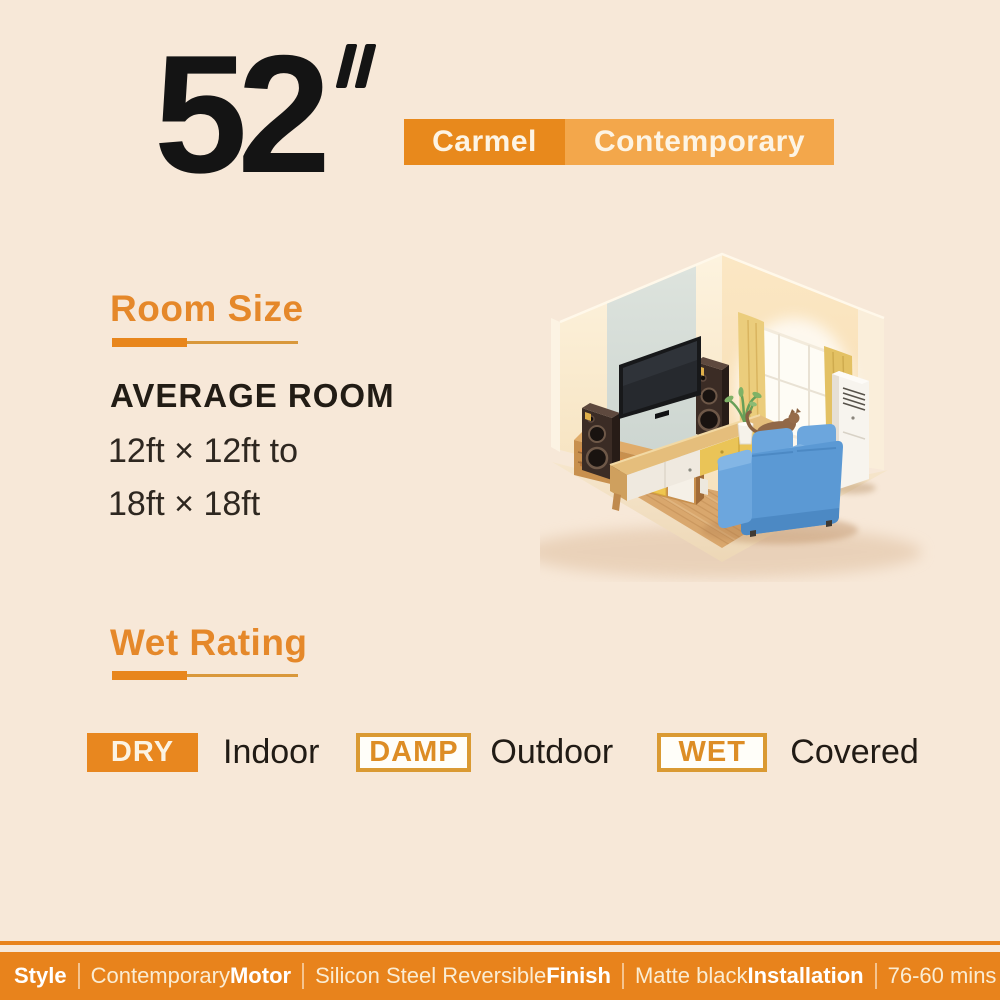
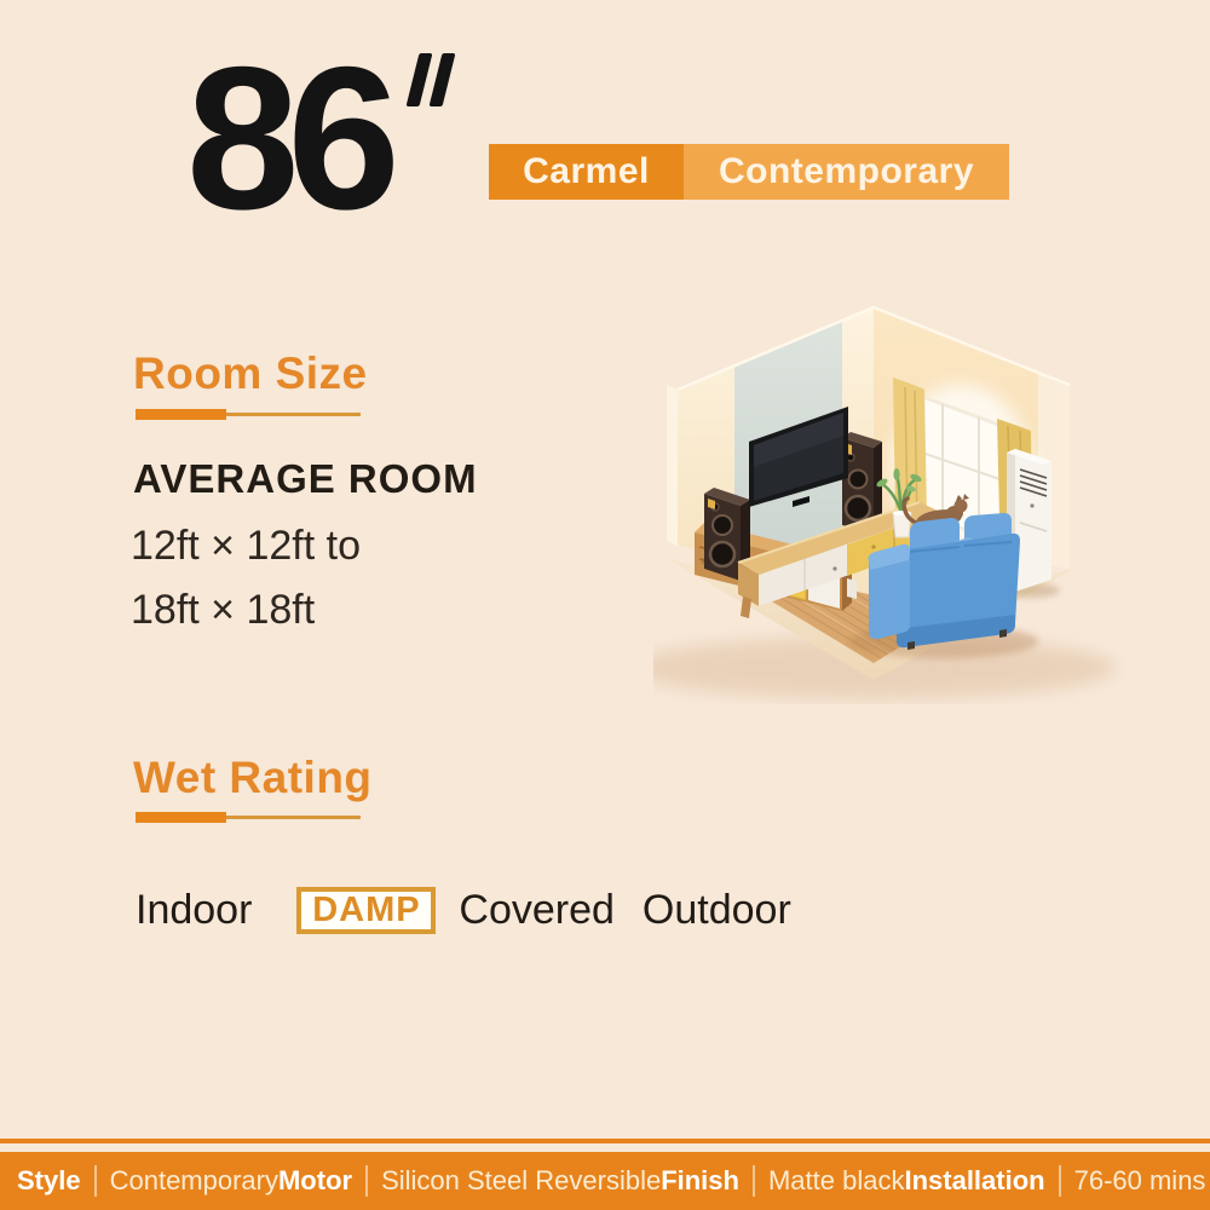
- 52
+ 86
  Carmel
  Contemporary
  Room Size
  AVERAGE ROOM
  12ft × 12ft to
  18ft × 18ft
  Wet Rating
- DRY
  Indoor
  DAMP
- Outdoor
+ Covered
- WET
- Covered
+ Outdoor
  Style
  Contemporary
  Motor
  Silicon Steel Reversible
  Finish
  Matte black
  Installation
  76-60 mins
